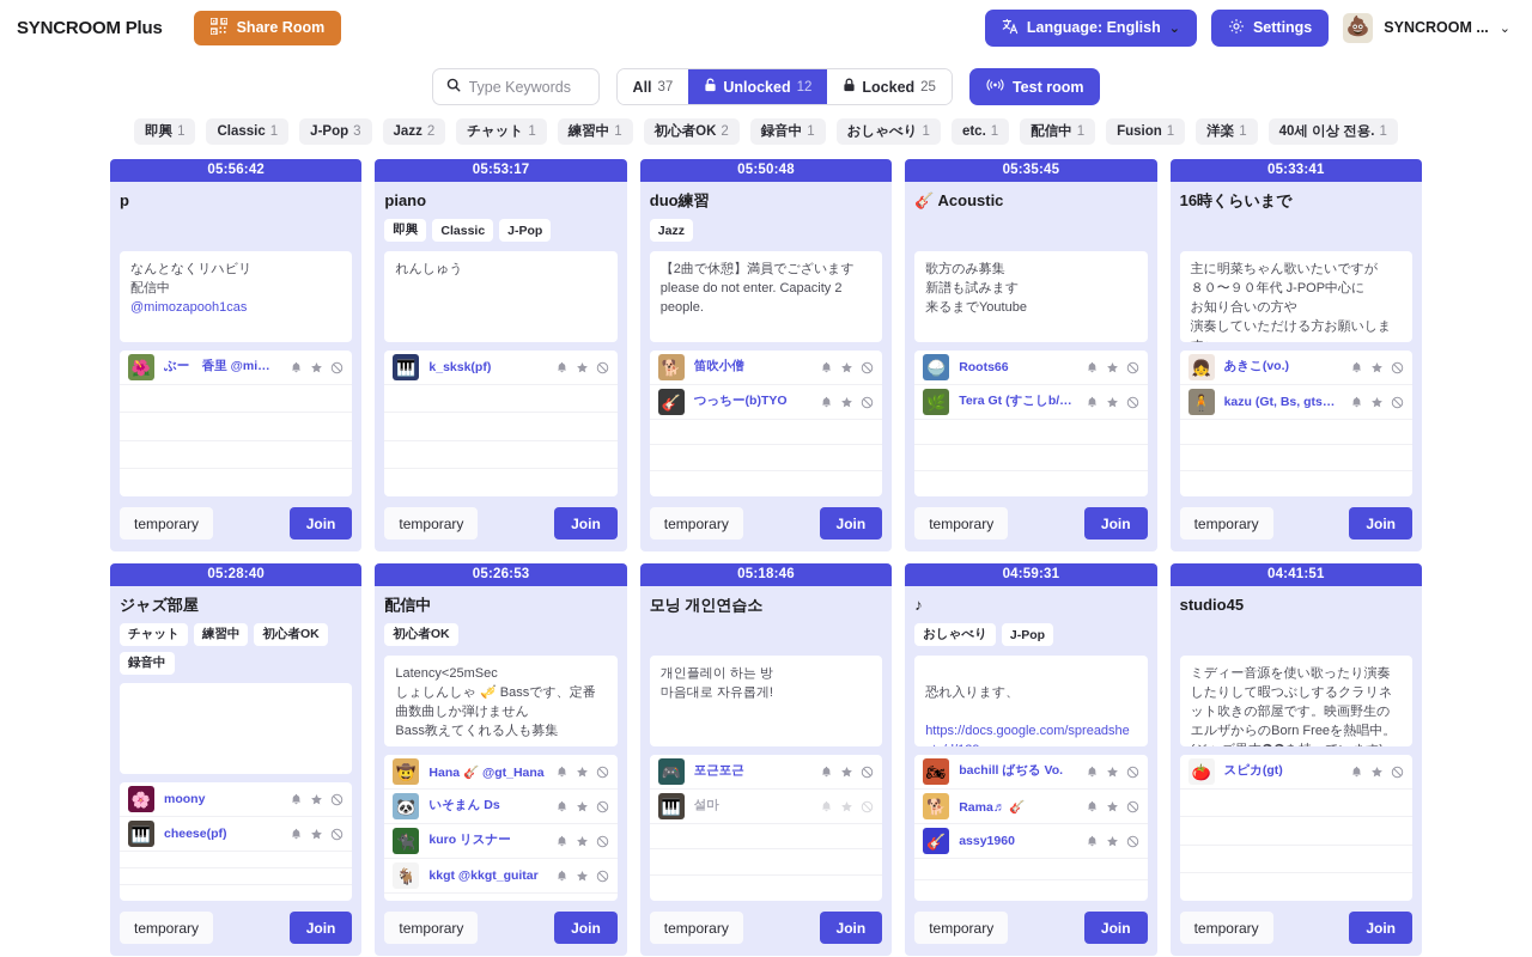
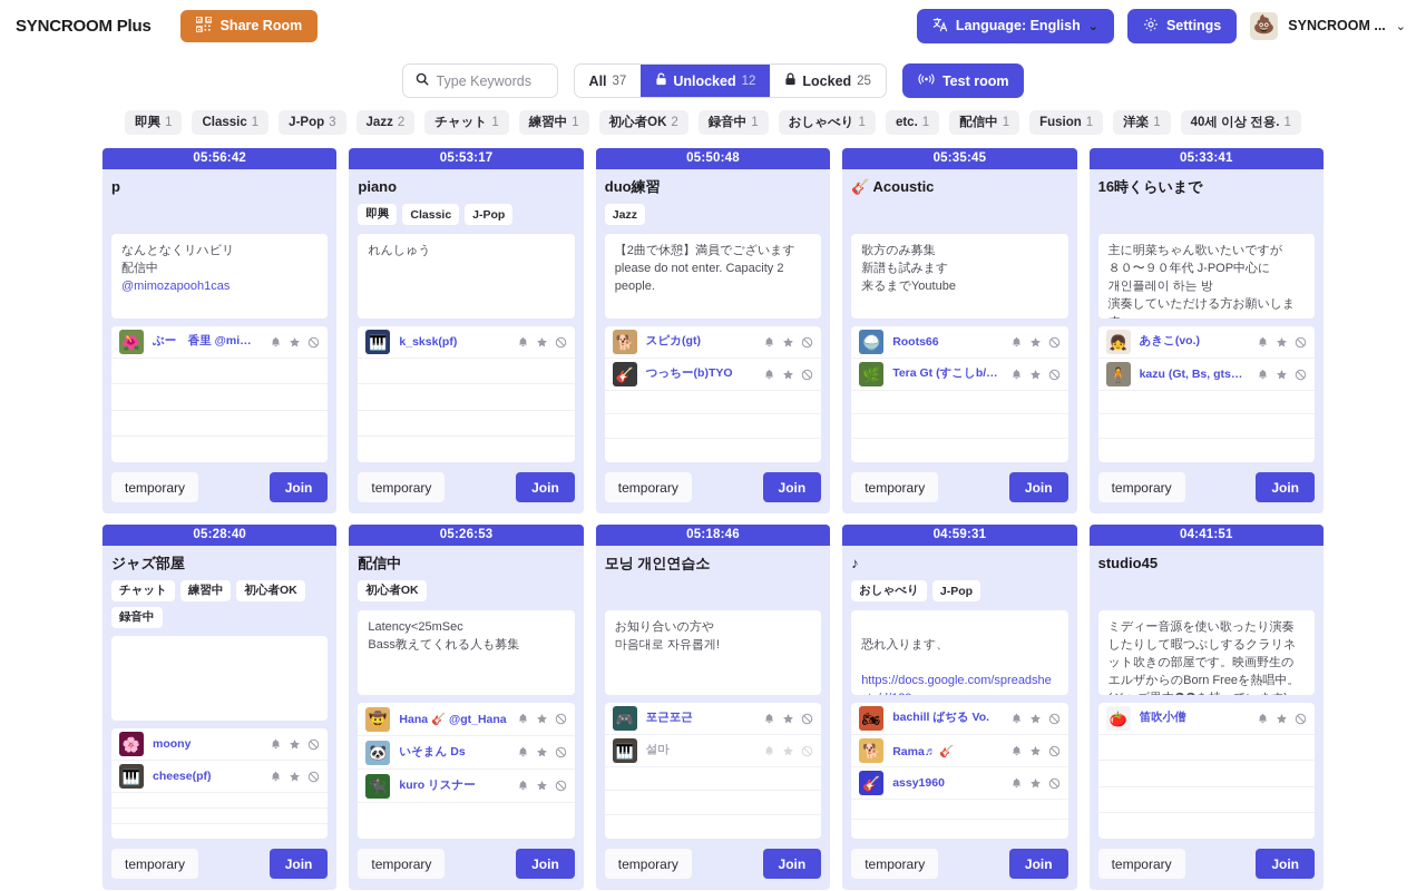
  SYNCROOM Plus
  Share Room
  Language: English
  ⌄
  Settings
  💩
  SYNCROOM ...
  ⌄
  Type Keywords
  All
  37
  Unlocked
  12
  Locked
  25
  Test room
  即興
  1
  Classic
  1
  J-Pop
  3
  Jazz
  2
  チャット
  1
  練習中
  1
  初心者OK
  2
  録音中
  1
  おしゃべり
  1
  etc.
  1
  配信中
  1
  Fusion
  1
  洋楽
  1
  40세 이상 전용.
  1
  05:56:42
  p
  なんとなくリハビリ
  配信中
  @mimozapooh1cas
  🌺
  temporary
  Join
  05:53:17
  piano
  即興
  Classic
  J-Pop
  れんしゅう
  🎹
  k_sksk(pf)
  temporary
  Join
  05:50:48
  duo練習
  Jazz
  【2曲で休憩】満員でございます please do not enter. Capacity 2 people.
  🐕
- 笛吹小僧
+ スピカ(gt)
  🎸
  つっちー(b)TYO
  temporary
  Join
  05:35:45
  🎸 Acoustic
  歌方のみ募集
  新譜も試みます
  来るまでYoutube
  🍚
  Roots66
  🌿
  Tera Gt (すこしb/ke
  temporary
  Join
  05:33:41
  16時くらいまで
  主に明菜ちゃん歌いたいですが
  ８０〜９０年代 J-POP中心に
- お知り合いの方や
+ 개인플레이 하는 방
  演奏していただける方お願いしま
  👧
  あきこ(vo.)
  🧍
  kazu (Gt, Bs, gtsyn)
  temporary
  Join
  05:28:40
  ジャズ部屋
  チャット
  練習中
  初心者OK
  録音中
  🌸
  moony
  🎹
  cheese(pf)
  temporary
  Join
  05:26:53
  配信中
  初心者OK
  Latency<25mSec
- しょしんしゃ 🎺 Bassです、定番曲数曲しか弾けません
  Bass教えてくれる人も募集
  🤠
  Hana 🎸 @gt_Hana
  🐼
  いそまん Ds
  🐈‍⬛
  kuro リスナー
- 🐐
- kkgt @kkgt_guitar
  temporary
  Join
  05:18:46
  모닝 개인연습소
- 개인플레이 하는 방
+ お知り合いの方や
  마음대로 자유롭게!
  🎮
  포근포근
  🎹
  설마
  temporary
  Join
  04:59:31
  ♪
  おしゃべり
  J-Pop
  恐れ入ります、
  https://docs.google.com/spreadshe
  🏍
  bachill ばぢる Vo.
  🐕
  Rama♬ 🎸
  🎸
  assy1960
  temporary
  Join
  04:41:51
  studio45
  ミディー音源を使い歌ったり演奏したりして暇つぶしするクラリネット吹きの部屋です。映画野生のエルザからのBorn Freeを熱唱中。
  🍅
- スピカ(gt)
+ 笛吹小僧
  temporary
  Join
